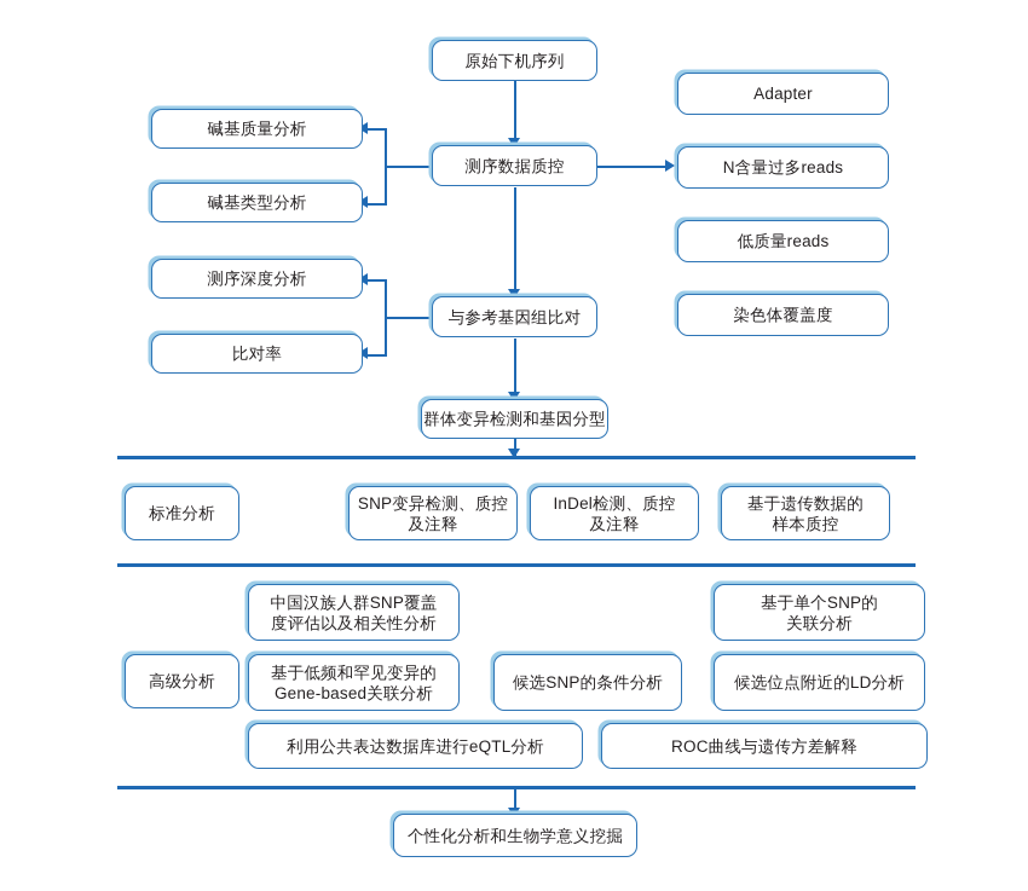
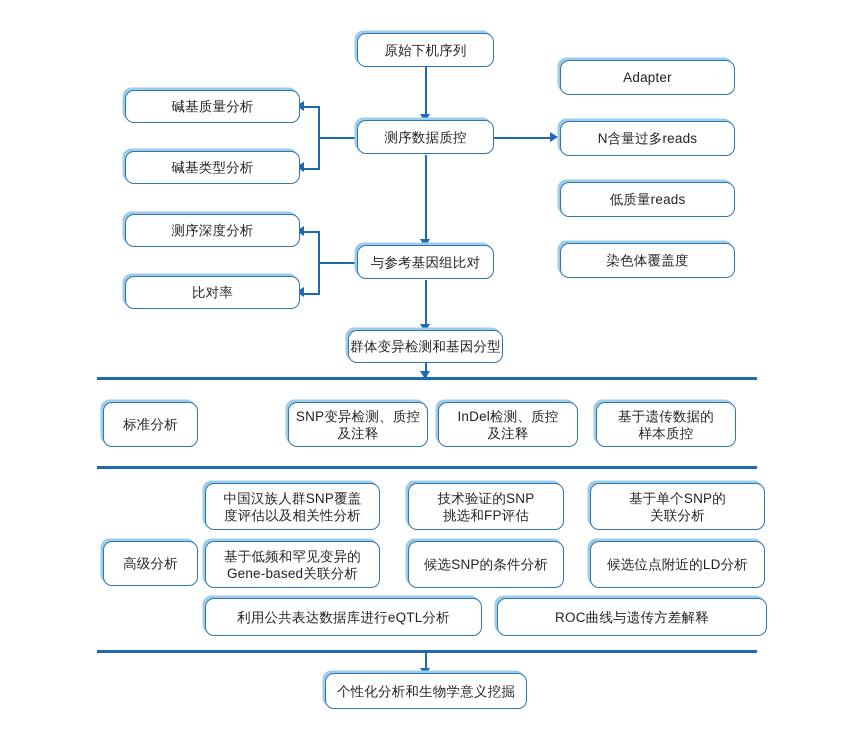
  原始下机序列
  测序数据质控
  与参考基因组比对
  群体变异检测和基因分型
  个性化分析和生物学意义挖掘
  碱基质量分析
  碱基类型分析
  Adapter
  N含量过多reads
  低质量reads
  测序深度分析
  比对率
  染色体覆盖度
  标准分析
  SNP变异检测、质控
  及注释
  InDel检测、质控
  及注释
  基于遗传数据的
  样本质控
  高级分析
  中国汉族人群SNP覆盖
  度评估以及相关性分析
+ 技术验证的SNP
+ 挑选和FP评估
  基于单个SNP的
  关联分析
  基于低频和罕见变异的
  Gene-based关联分析
  候选SNP的条件分析
  候选位点附近的LD分析
  利用公共表达数据库进行eQTL分析
  ROC曲线与遗传方差解释
